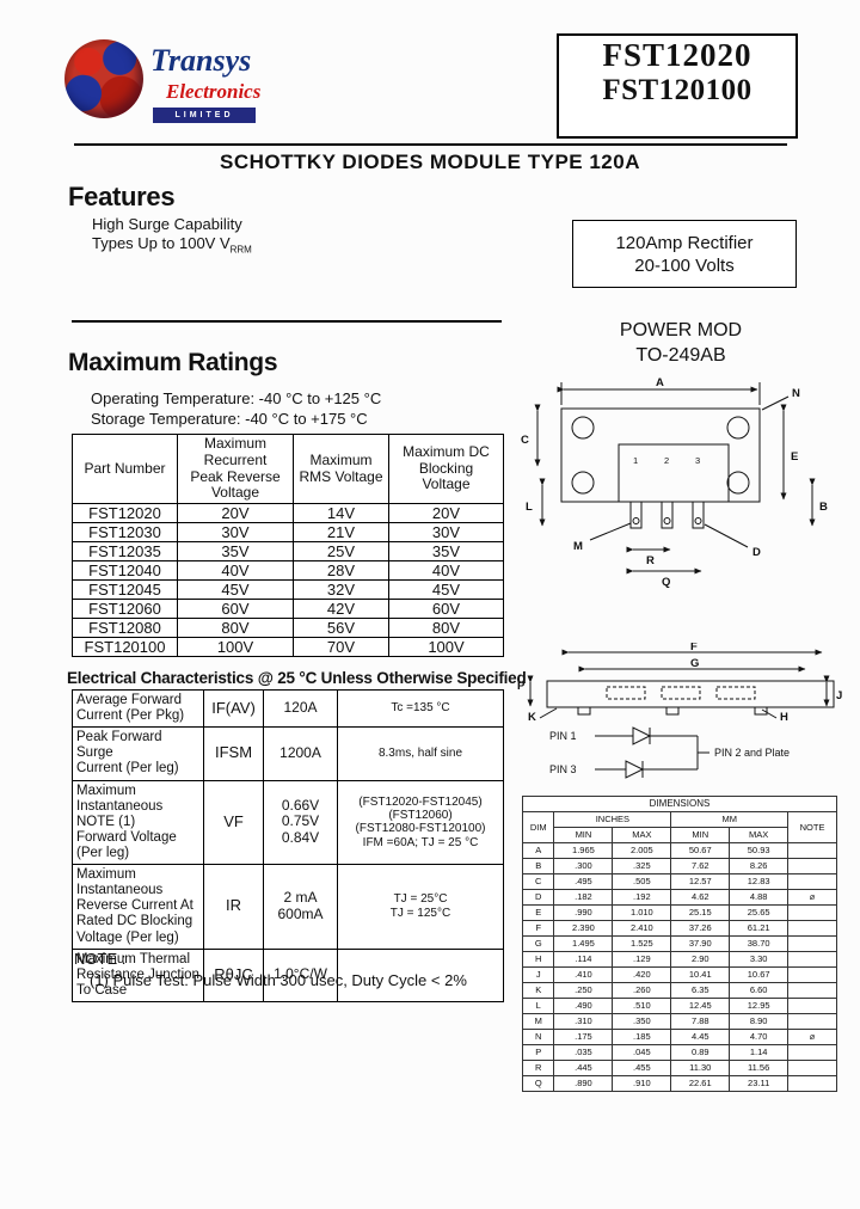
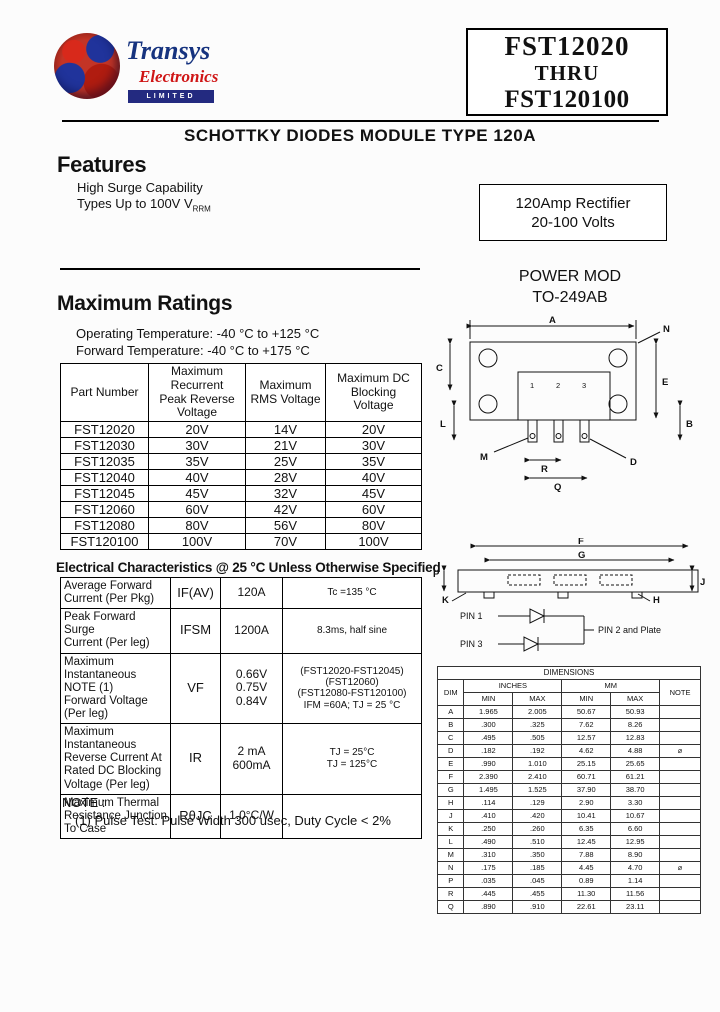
  Transys
  Electronics
  FST12020
+ THRU
  FST120100
  SCHOTTKY DIODES MODULE TYPE 120A
  Features
  High Surge Capability
  Types Up to 100V VRRM
  120Amp Rectifier
  20-100 Volts
  POWER MOD
  TO-249AB
  A
  N
  C
  E
  L
  B
  M
  R
  Q
  D
  1
  2
  3
  F
  G
  P
  J
  K
  H
  PIN 1
  PIN 3
  PIN 2 and Plate
  Maximum Ratings
  Operating Temperature: -40 °C to +125 °C
- Storage Temperature: -40 °C to +175 °C
+ Forward Temperature: -40 °C to +175 °C
  Part Number	Maximum Recurrent Peak Reverse Voltage	Maximum RMS Voltage	Maximum DC Blocking Voltage
  FST12020	20V	14V	20V
  FST12030	30V	21V	30V
  FST12035	35V	25V	35V
  FST12040	40V	28V	40V
  FST12045	45V	32V	45V
  FST12060	60V	42V	60V
  FST12080	80V	56V	80V
  FST120100	100V	70V	100V
  Electrical Characteristics @ 25 °C Unless Otherwise Specified
  Average Forward Current (Per Pkg)	IF(AV)	120A	Tc =135 °C
  Peak Forward Surge Current (Per leg)	IFSM	1200A	8.3ms, half sine
  Maximum Instantaneous NOTE (1) Forward Voltage (Per leg)	VF	0.66V 0.75V 0.84V	(FST12020-FST12045) (FST12060) (FST12080-FST120100) IFM =60A; TJ = 25 °C
  Maximum Instantaneous Reverse Current At Rated DC Blocking Voltage (Per leg)	IR	2 mA 600mA	TJ = 25°C TJ = 125°C
  Maximum Thermal Resistance Junction To Case	RθJC	1.0°C/W
  NOTE :
  (1) Pulse Test: Pulse Width 300 usec, Duty Cycle < 2%
  DIMENSIONS
  DIM	INCHES	MM	NOTE
  MIN	MAX	MIN	MAX
  A	1.965	2.005	50.67	50.93
  B	.300	.325	7.62	8.26
  C	.495	.505	12.57	12.83
  D	.182	.192	4.62	4.88	⌀
  E	.990	1.010	25.15	25.65
- F	2.390	2.410	37.26	61.21
+ F	2.390	2.410	60.71	61.21
  G	1.495	1.525	37.90	38.70
  H	.114	.129	2.90	3.30
  J	.410	.420	10.41	10.67
  K	.250	.260	6.35	6.60
  L	.490	.510	12.45	12.95
  M	.310	.350	7.88	8.90
  N	.175	.185	4.45	4.70	⌀
  P	.035	.045	0.89	1.14
  R	.445	.455	11.30	11.56
  Q	.890	.910	22.61	23.11
